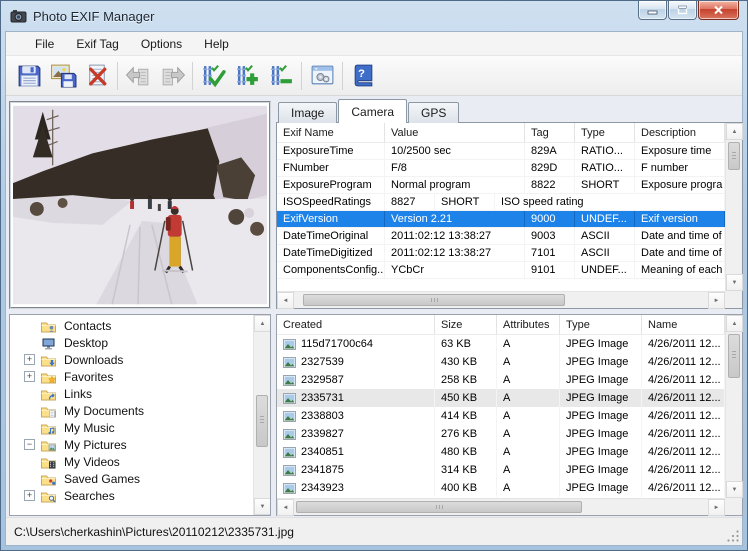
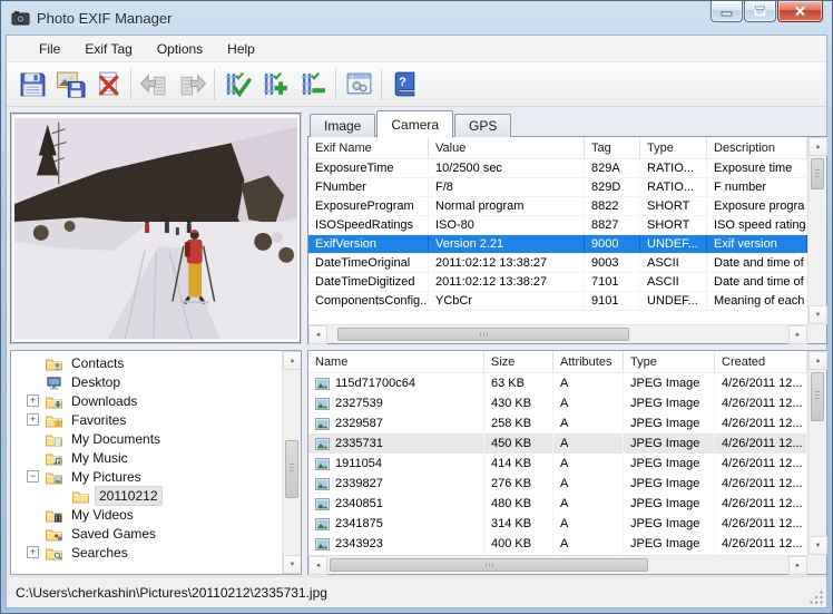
  Photo EXIF Manager
  File
  Exif Tag
  Options
  Help
  ?
  Image
  Camera
  GPS
  Exif Name
  Value
  Tag
  Type
  Description
  ExposureTime
  10/2500 sec
  829A
  RATIO...
  Exposure time
  FNumber
  F/8
  829D
  RATIO...
  F number
  ExposureProgram
  Normal program
  8822
  SHORT
  Exposure progra
  ISOSpeedRatings
+ ISO-80
  8827
  SHORT
  ISO speed rating
  ExifVersion
  Version 2.21
  9000
  UNDEF...
  Exif version
  DateTimeOriginal
  2011:02:12 13:38:27
  9003
  ASCII
  Date and time of
  DateTimeDigitized
  2011:02:12 13:38:27
  7101
  ASCII
  Date and time of
  ComponentsConfig..
  YCbCr
  9101
  UNDEF...
  Meaning of each
  Contacts
  Desktop
  +
  Downloads
  +
  Favorites
- Links
  My Documents
  My Music
  −
  My Pictures
+ 20110212
  My Videos
  Saved Games
  +
  Searches
- Created
+ Name
  Size
  Attributes
  Type
- Name
+ Created
  115d71700c64
  63 KB
  A
  JPEG Image
  4/26/2011 12...
  2327539
  430 KB
  A
  JPEG Image
  4/26/2011 12...
  2329587
  258 KB
  A
  JPEG Image
  4/26/2011 12...
  2335731
  450 KB
  A
  JPEG Image
  4/26/2011 12...
- 2338803
+ 1911054
  414 KB
  A
  JPEG Image
  4/26/2011 12...
  2339827
  276 KB
  A
  JPEG Image
  4/26/2011 12...
  2340851
  480 KB
  A
  JPEG Image
  4/26/2011 12...
  2341875
  314 KB
  A
  JPEG Image
  4/26/2011 12...
  2343923
  400 KB
  A
  JPEG Image
  4/26/2011 12...
  C:\Users\cherkashin\Pictures\20110212\2335731.jpg
